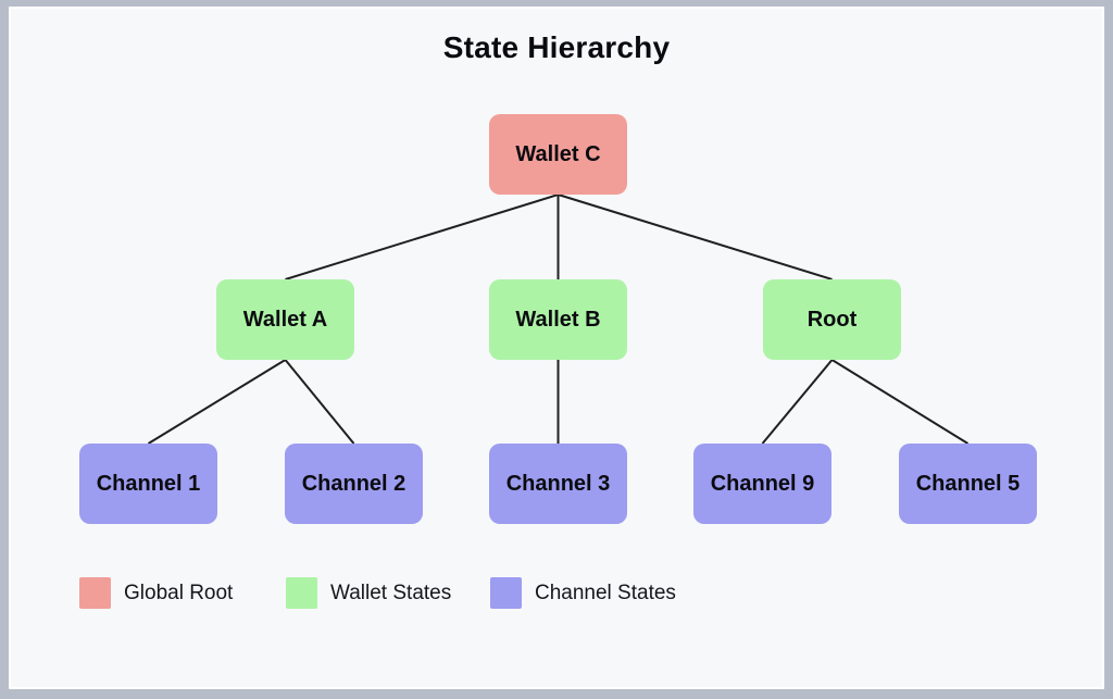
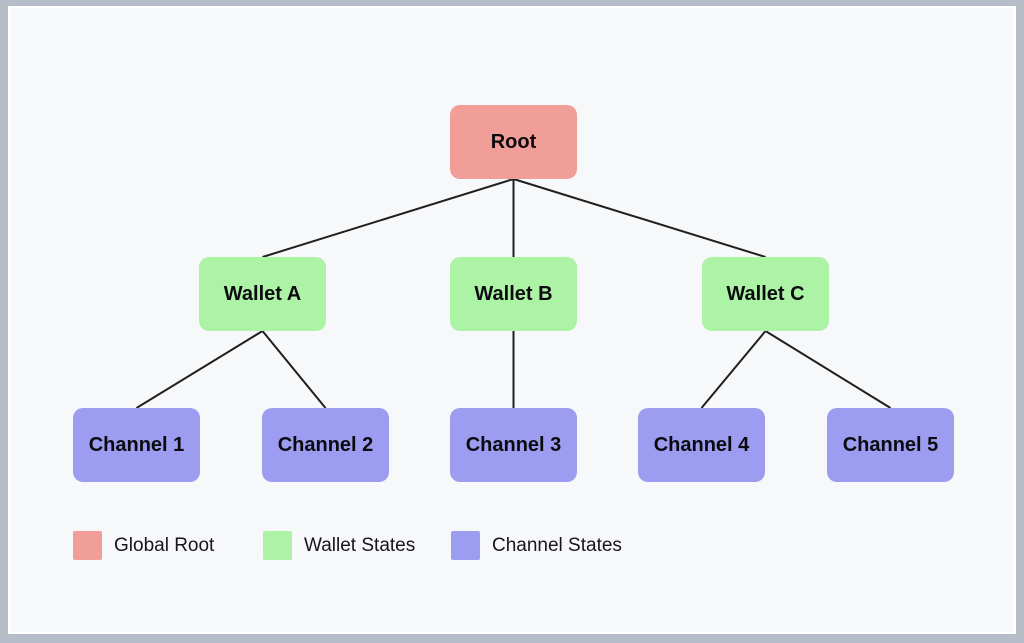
- State Hierarchy
- Wallet C
+ Root
  Wallet A
  Wallet B
- Root
+ Wallet C
  Channel 1
  Channel 2
  Channel 3
- Channel 9
+ Channel 4
  Channel 5
  Global Root
  Wallet States
  Channel States
